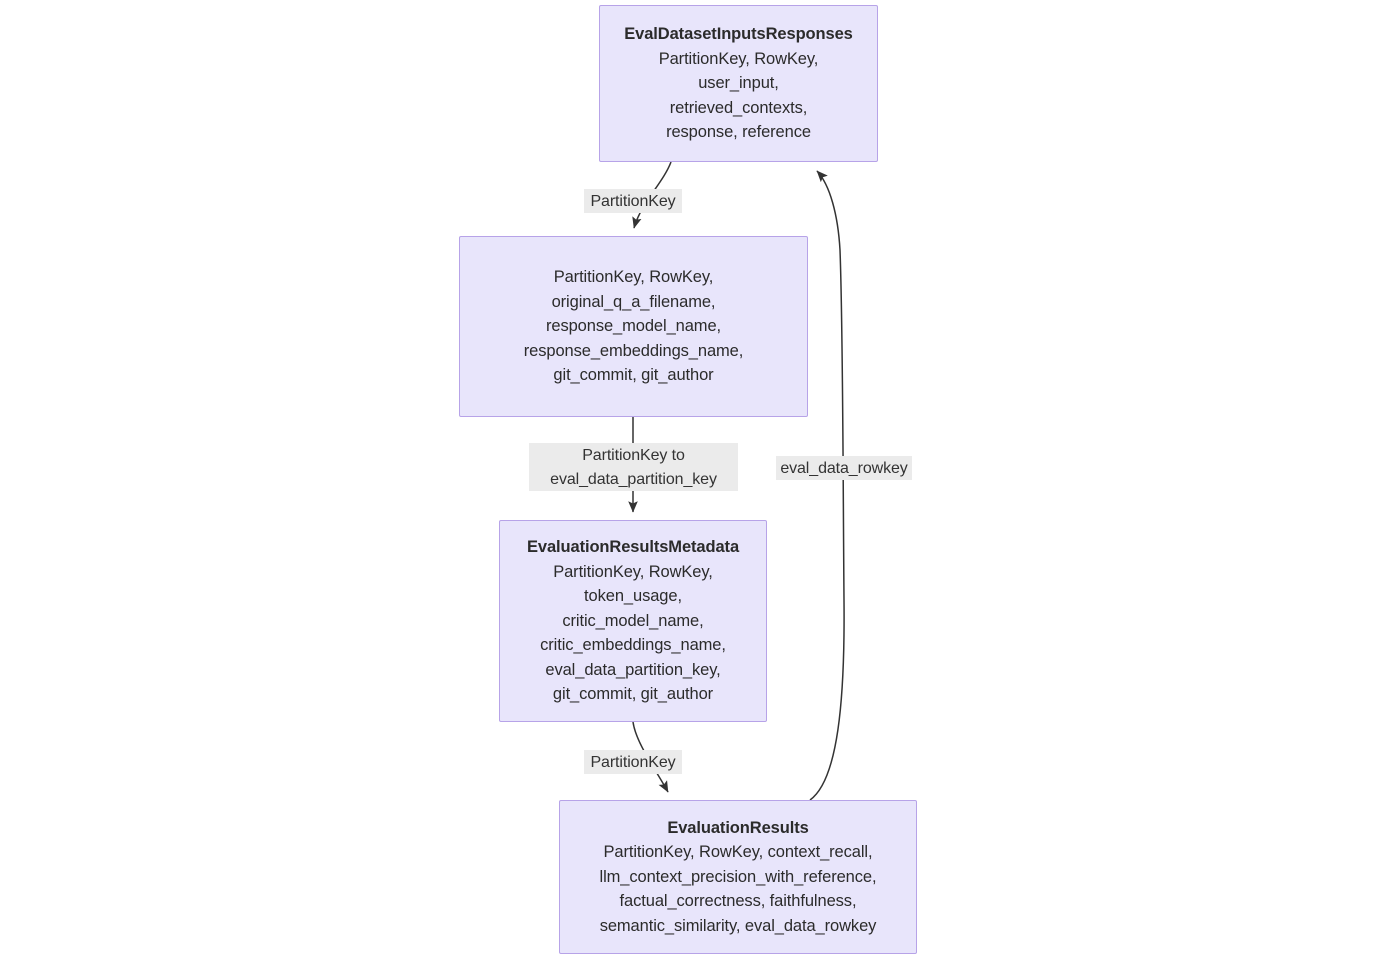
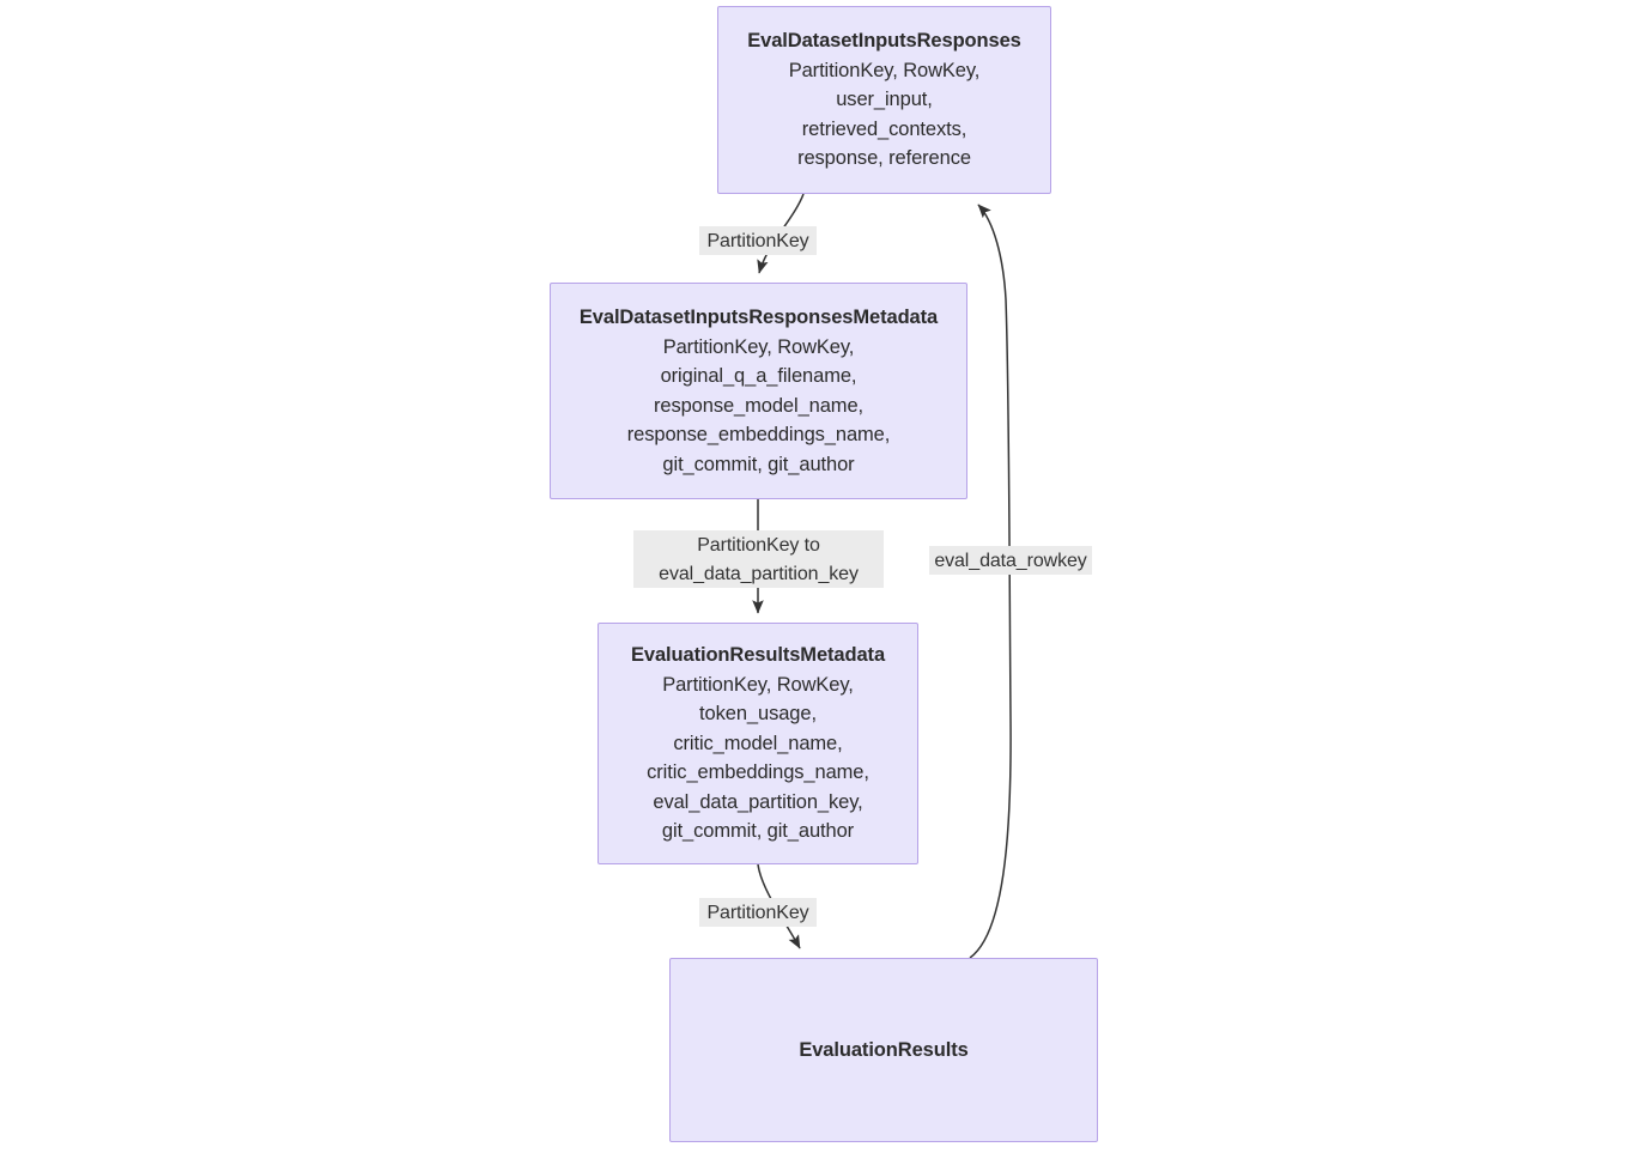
  EvalDatasetInputsResponses
  PartitionKey, RowKey,
  user_input,
  retrieved_contexts,
  response, reference
+ EvalDatasetInputsResponsesMetadata
  PartitionKey, RowKey,
  original_q_a_filename,
  response_model_name,
  response_embeddings_name,
  git_commit, git_author
  EvaluationResultsMetadata
  PartitionKey, RowKey,
  token_usage,
  critic_model_name,
  critic_embeddings_name,
  eval_data_partition_key,
  git_commit, git_author
  EvaluationResults
- PartitionKey, RowKey, context_recall,
- llm_context_precision_with_reference,
- factual_correctness, faithfulness,
- semantic_similarity, eval_data_rowkey
  PartitionKey
  PartitionKey to
  eval_data_partition_key
  PartitionKey
  eval_data_rowkey
